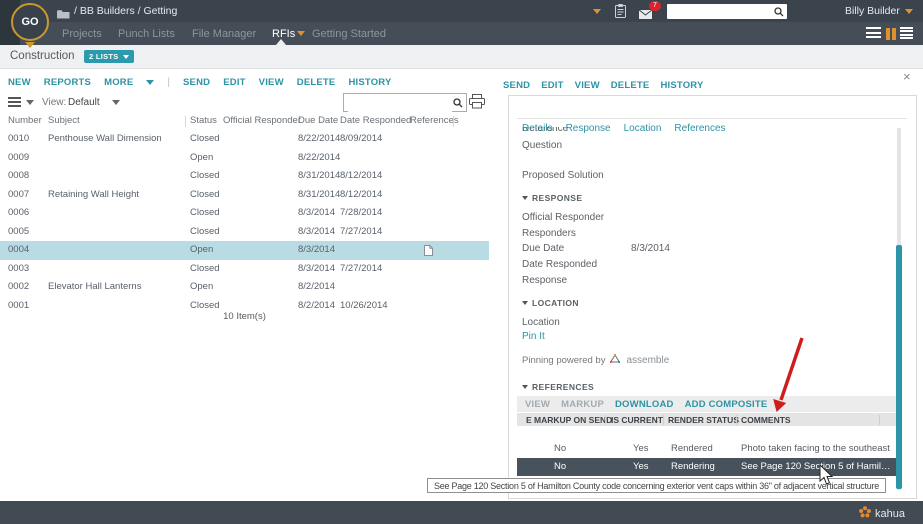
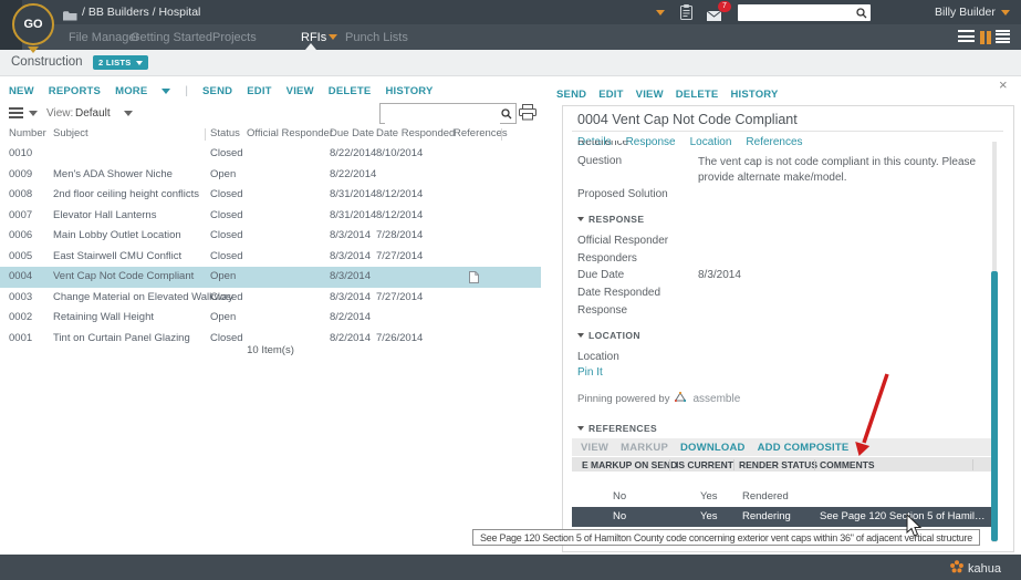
  GO
- / BB Builders / Getting
+ / BB Builders / Hospital
  Billy Builder
- Projects
+ File Manager
- Punch Lists
+ Getting Started
- File Manager
+ Projects
  RFIs
- Getting Started
+ Punch Lists
  Construction
  2 LISTS
  NEW
  REPORTS
  MORE
  |
  SEND
  EDIT
  VIEW
  DELETE
  HISTORY
  View:
  Default
  Number
  Subject
  Status
  Official Responder
  Due Date
  Date Responded
  References
  0010
- Penthouse Wall Dimension
  Closed
  8/22/2014
- 8/09/2014
+ 8/10/2014
  0009
+ Men's ADA Shower Niche
  Open
  8/22/2014
  0008
+ 2nd floor ceiling height conflicts
  Closed
  8/31/2014
  8/12/2014
  0007
- Retaining Wall Height
+ Elevator Hall Lanterns
  Closed
  8/31/2014
  8/12/2014
  0006
+ Main Lobby Outlet Location
  Closed
  8/3/2014
  7/28/2014
  0005
+ East Stairwell CMU Conflict
  Closed
  8/3/2014
  7/27/2014
  0004
+ Vent Cap Not Code Compliant
  Open
  8/3/2014
  0003
+ Change Material on Elevated Walkway
  Closed
  8/3/2014
  7/27/2014
  0002
- Elevator Hall Lanterns
+ Retaining Wall Height
  Open
  8/2/2014
  0001
+ Tint on Curtain Panel Glazing
  Closed
  8/2/2014
- 10/26/2014
+ 7/26/2014
  10 Item(s)
  SEND
  EDIT
  VIEW
  DELETE
  HISTORY
  ×
+ 0004 Vent Cap Not Code Compliant
  Details
  Response
  Location
  References
  Reference
  Question
+ The vent cap is not code compliant in this county. Please provide alternate make/model.
  Proposed Solution
  RESPONSE
  Official Responder
  Responders
  Due Date
  8/3/2014
  Date Responded
  Response
  LOCATION
  Location
  Pin It
  Pinning powered by
  assemble
  REFERENCES
  VIEW
  MARKUP
  DOWNLOAD
  ADD COMPOSITE
  E MARKUP ON SEND
  IS CURRENT
  RENDER STATU
  COMMENTS
  No
  Yes
  Rendered
- Photo taken facing to the southeast
  No
  Yes
  Rendering
  See Page 120 Secion 5 of Hamilton
  See Page 120 Section 5 of Hamilton County code concerning exterior vent caps within 36" of adjacent vertical structure
  kahua
